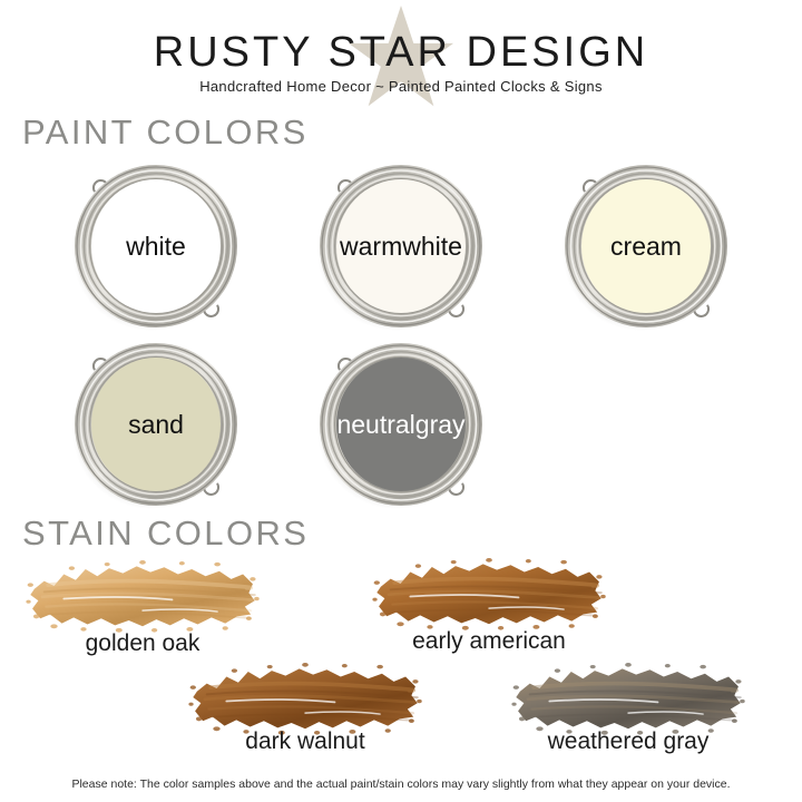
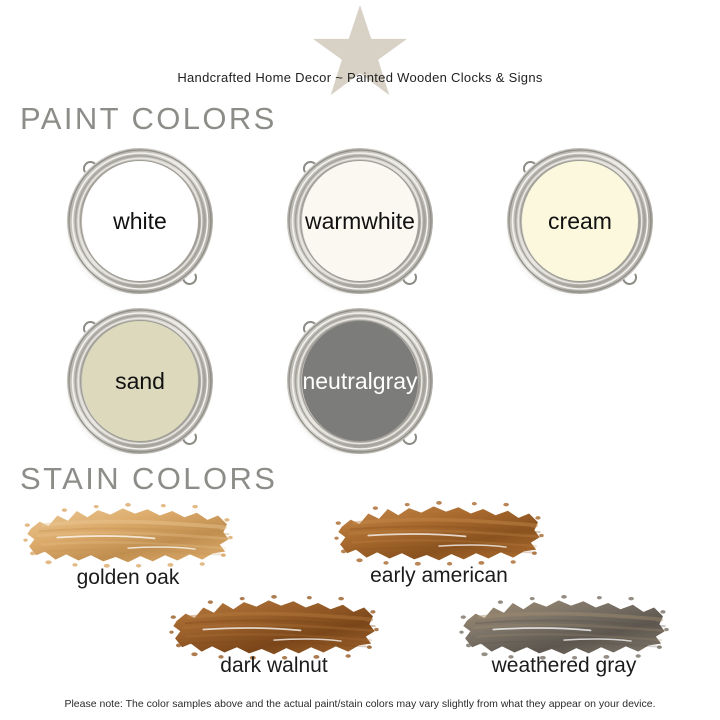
- RUSTY STAR DESIGN
- Handcrafted Home Decor ~ Painted Painted Clocks & Signs
+ Handcrafted Home Decor ~ Painted Wooden Clocks & Signs
  PAINT COLORS
  white
  warm
  white
  cream
  sand
  neutral
  gray
  STAIN COLORS
  golden oak
  early american
  dark walnut
  weathered gray
  Please note: The color samples above and the actual paint/stain colors may vary slightly from what they appear on your device.
